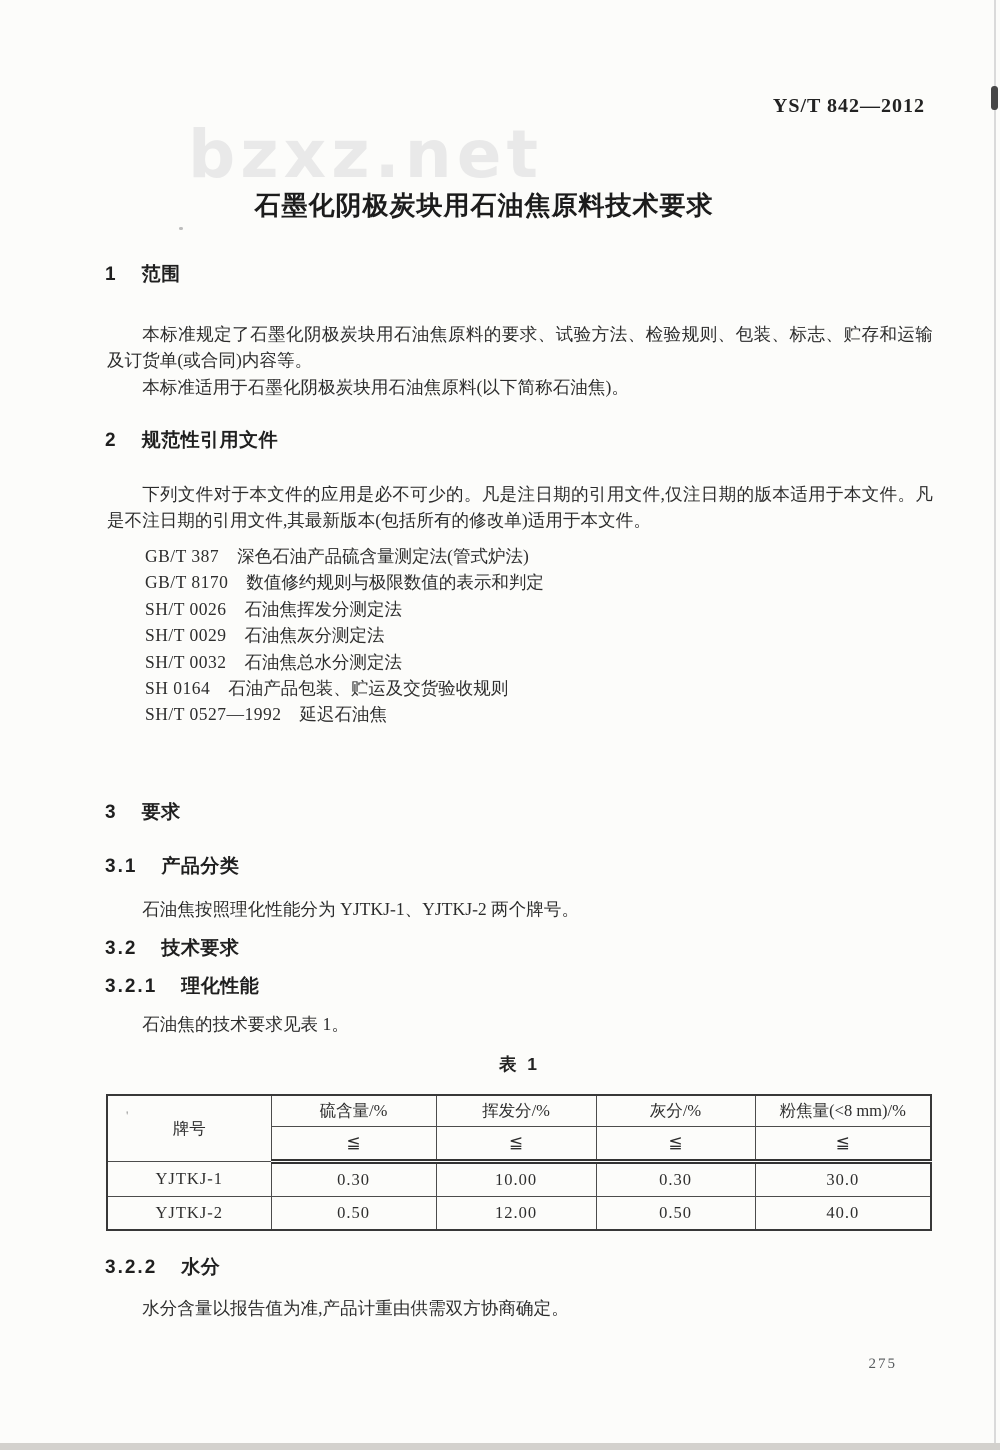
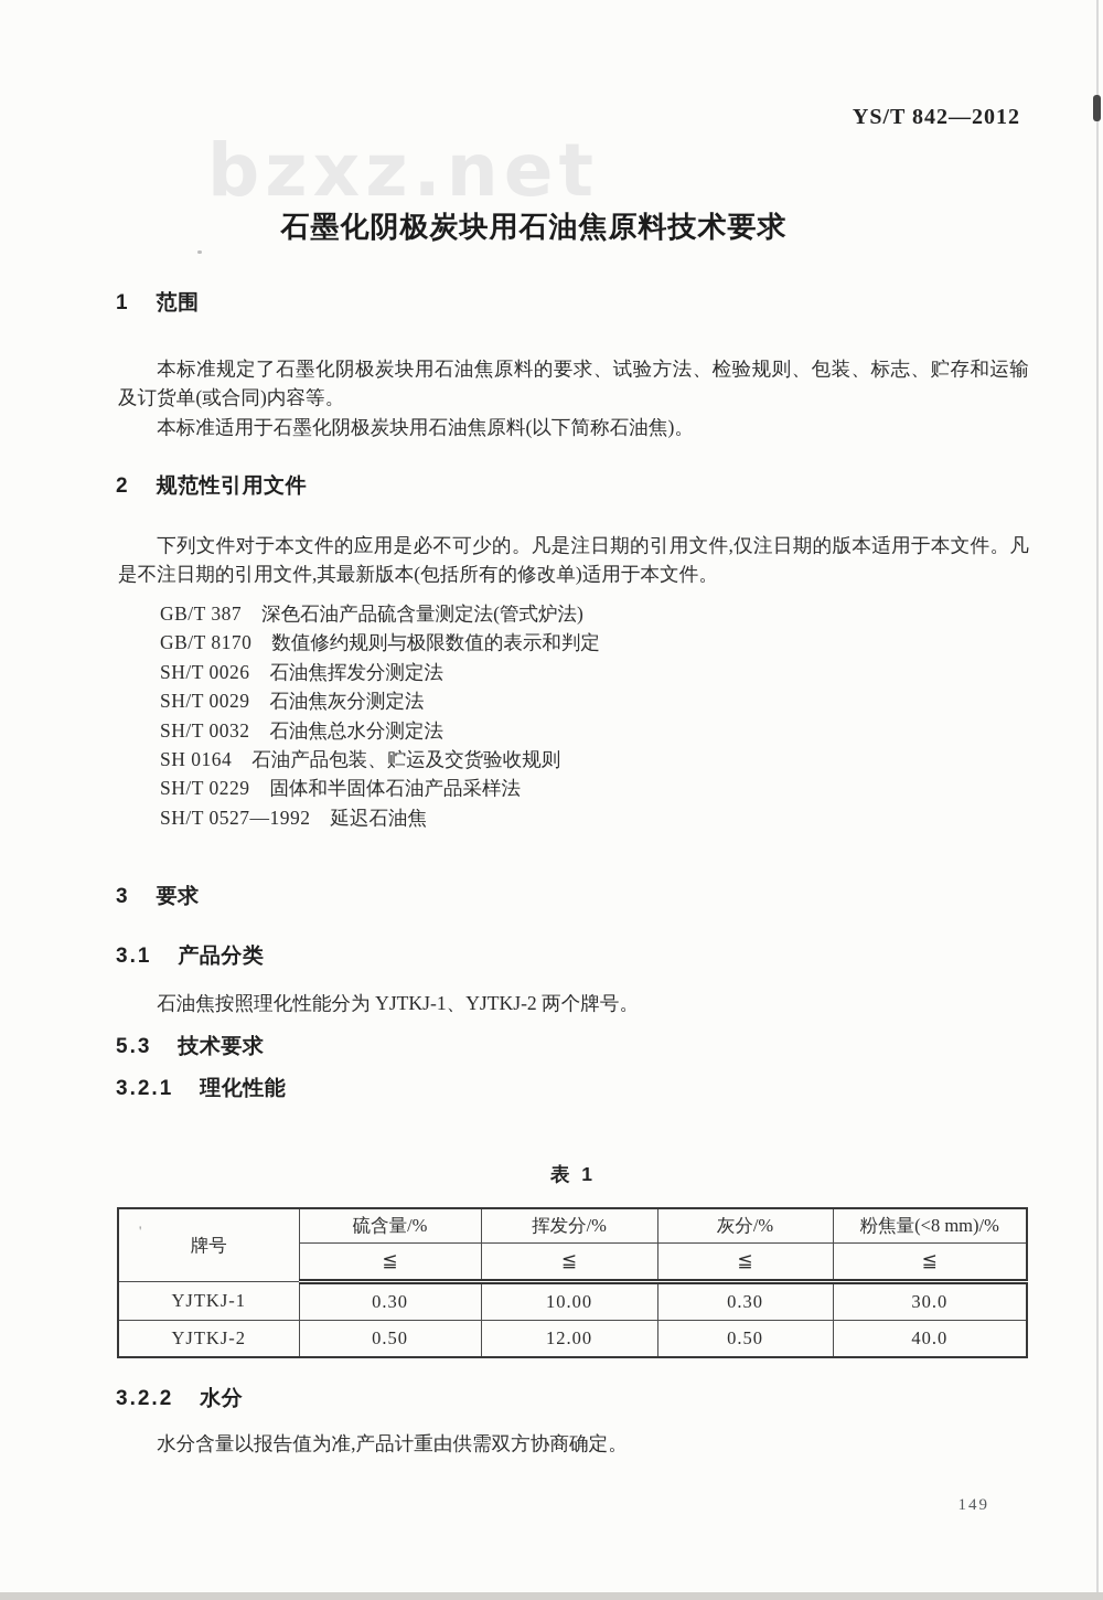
  YS/T 842—2012
  bzxz.net
  石墨化阴极炭块用石油焦原料技术要求
  1 范围
  本标准规定了石墨化阴极炭块用石油焦原料的要求、试验方法、检验规则、包装、标志、贮存和运输及订货单(或合同)内容等。
  本标准适用于石墨化阴极炭块用石油焦原料(以下简称石油焦)。
  2 规范性引用文件
  下列文件对于本文件的应用是必不可少的。凡是注日期的引用文件,仅注日期的版本适用于本文件。凡是不注日期的引用文件,其最新版本(包括所有的修改单)适用于本文件。
  GB/T 387 深色石油产品硫含量测定法(管式炉法)
  GB/T 8170 数值修约规则与极限数值的表示和判定
  SH/T 0026 石油焦挥发分测定法
  SH/T 0029 石油焦灰分测定法
  SH/T 0032 石油焦总水分测定法
  SH 0164 石油产品包装、贮运及交货验收规则
+ SH/T 0229 固体和半固体石油产品采样法
  SH/T 0527—1992 延迟石油焦
  3 要求
  3.1 产品分类
  石油焦按照理化性能分为 YJTKJ-1、YJTKJ-2 两个牌号。
- 3.2 技术要求
+ 5.3 技术要求
  3.2.1 理化性能
- 石油焦的技术要求见表 1。
  表 1
  ' 牌号	硫含量/%	挥发分/%	灰分/%	粉焦量(<8 mm)/%
  ≦	≦	≦	≦
  YJTKJ-1	0.30	10.00	0.30	30.0
  YJTKJ-2	0.50	12.00	0.50	40.0
  3.2.2 水分
  水分含量以报告值为准,产品计重由供需双方协商确定。
- 275
+ 149
